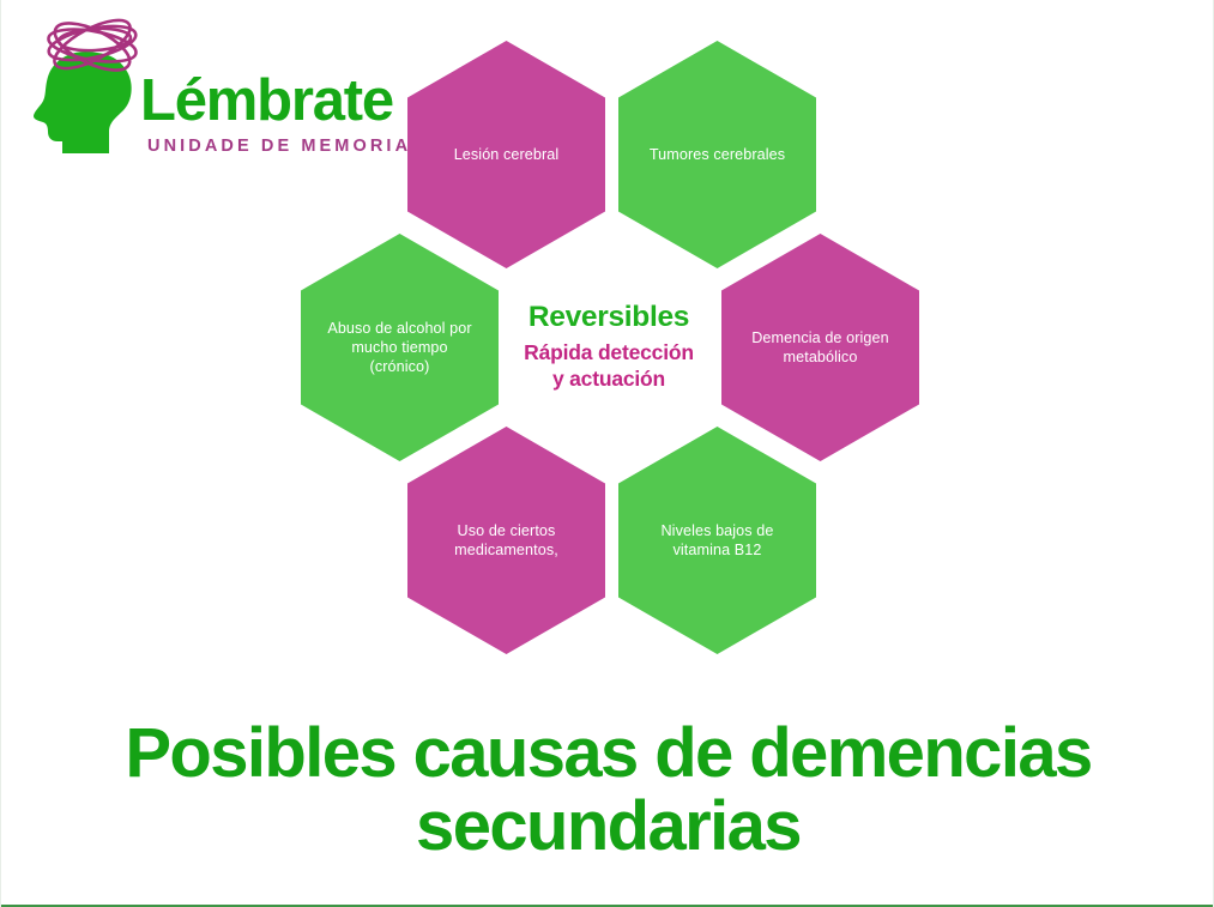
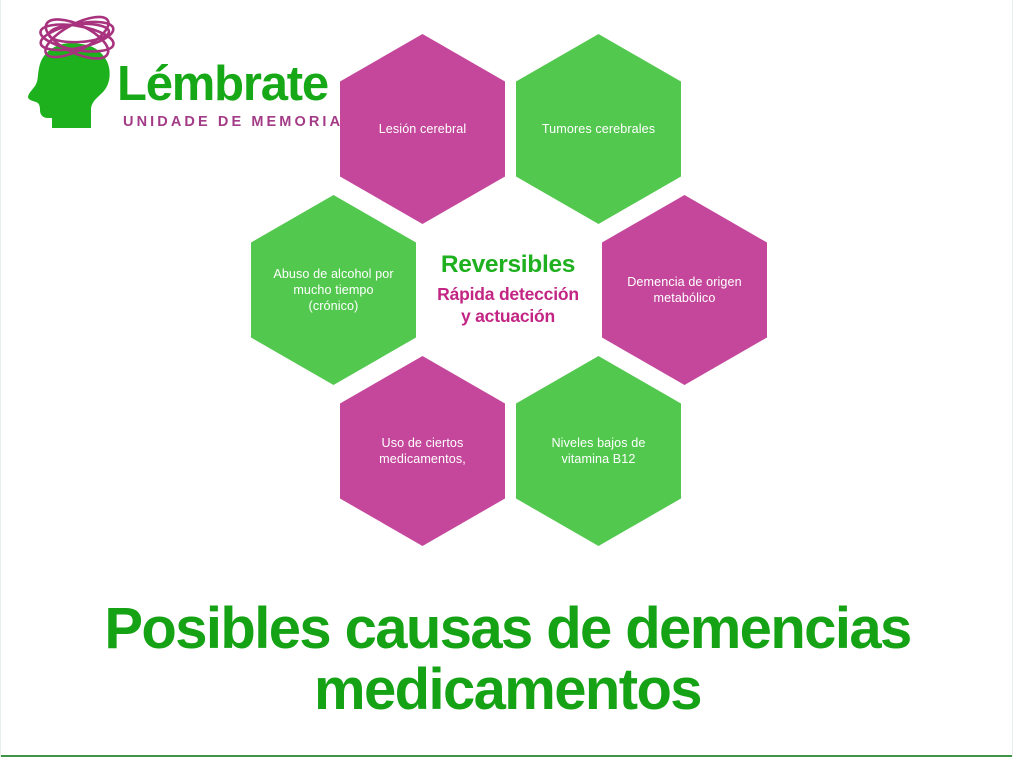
  Lémbrate
  UNIDADE DE MEMORIA
  Lesión cerebral
  Tumores cerebrales
  Abuso de alcohol por
  mucho tiempo
  (crónico)
  Demencia de origen
  metabólico
  Uso de ciertos
  medicamentos,
  Niveles bajos de
  vitamina B12
  Reversibles
  Rápida detección
  y actuación
- Posibles causas de demencias secundarias
+ Posibles causas de demencias medicamentos
